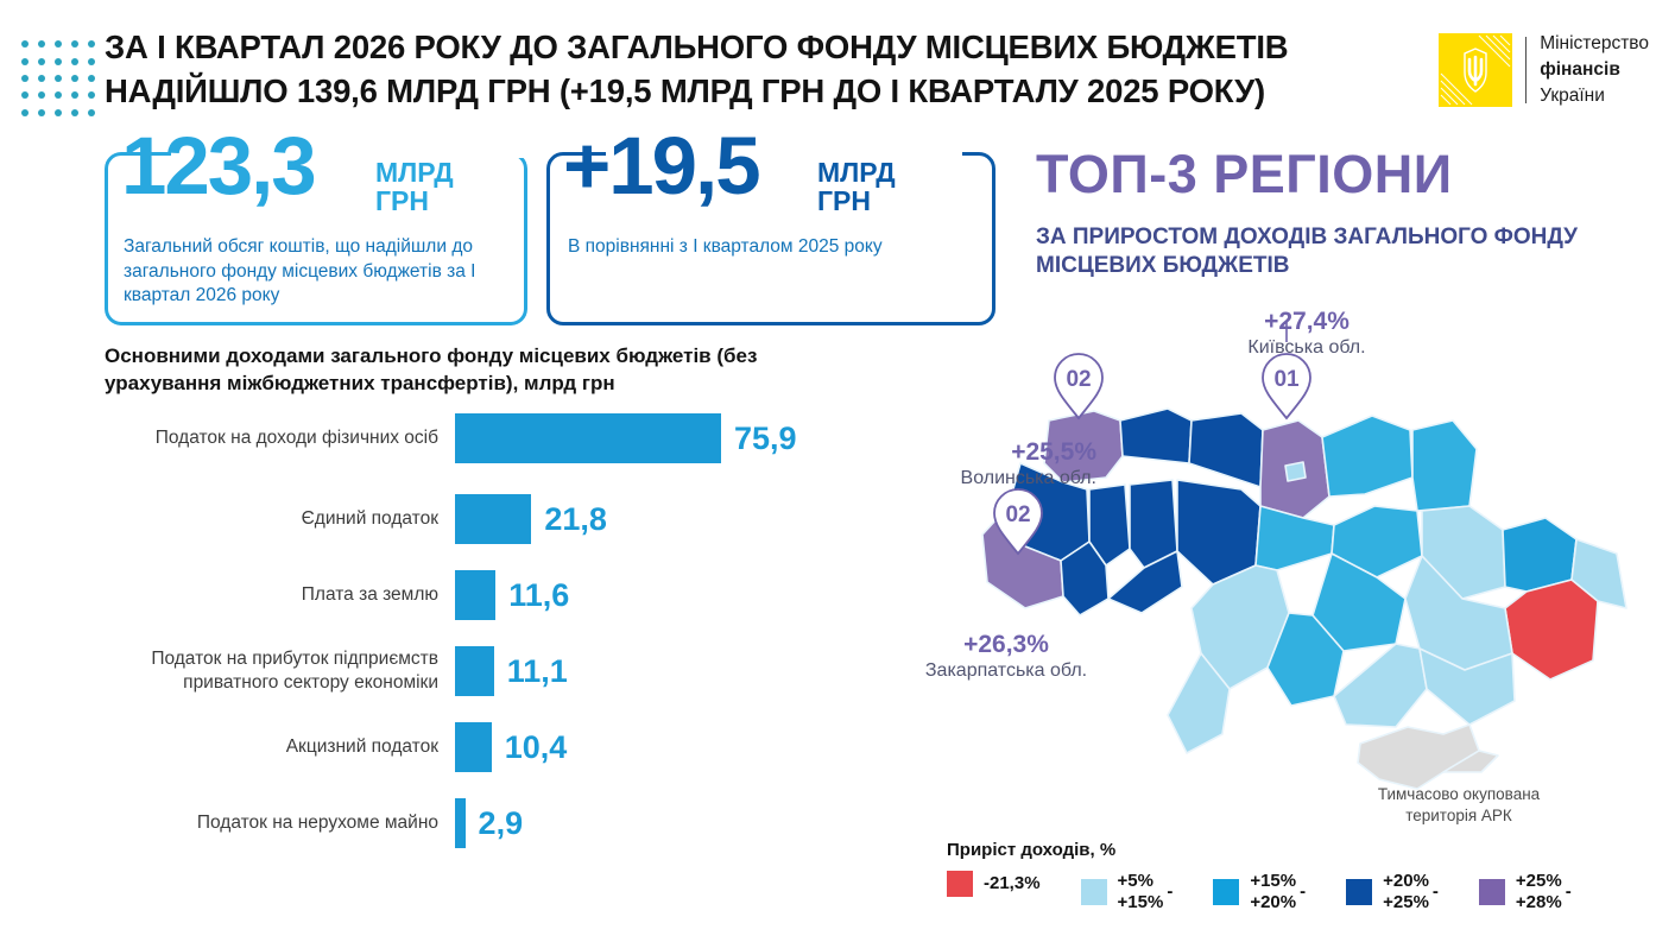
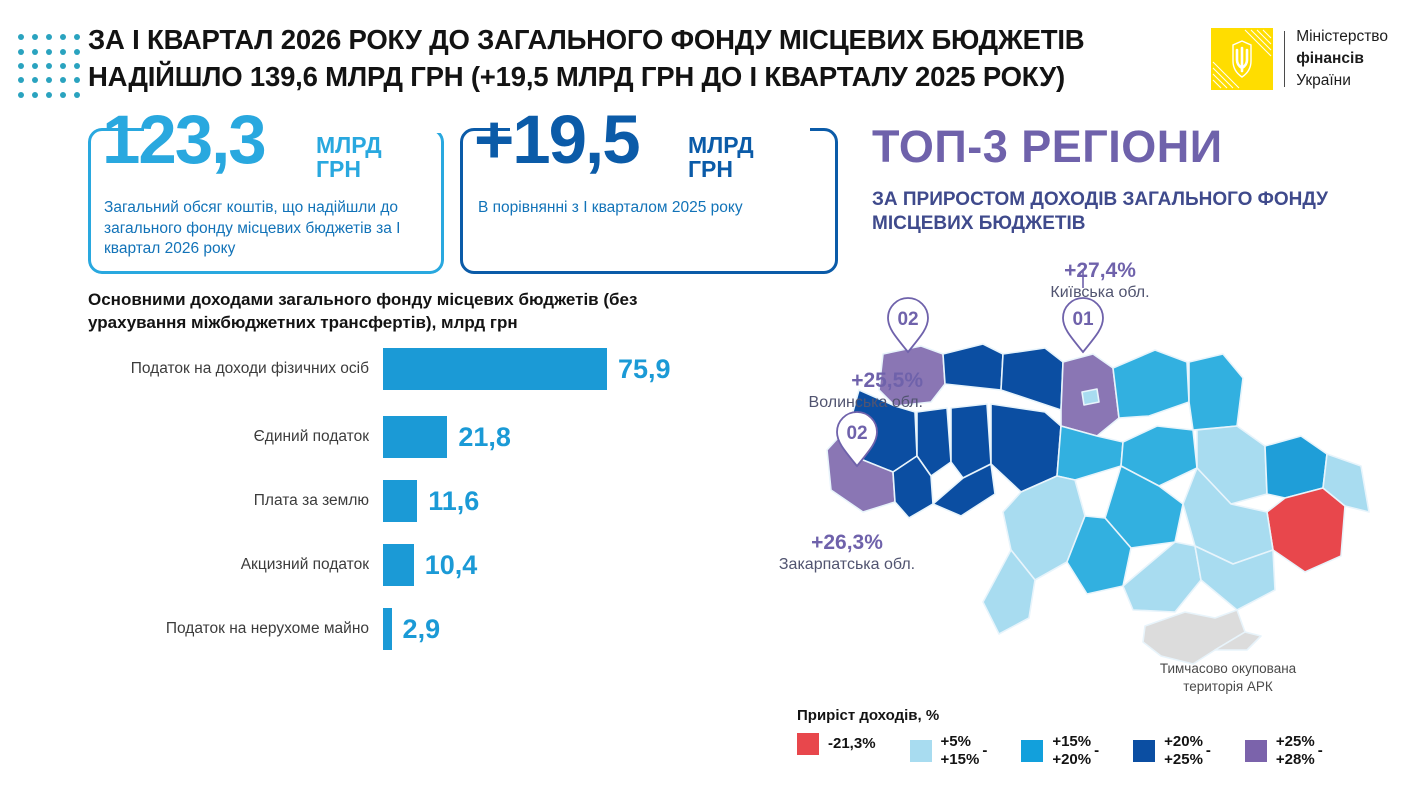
  ЗА I КВАРТАЛ 2026 РОКУ ДО ЗАГАЛЬНОГО ФОНДУ МІСЦЕВИХ БЮДЖЕТІВ НАДІЙШЛО 139,6 МЛРД ГРН (+19,5 МЛРД ГРН ДО I КВАРТАЛУ 2025 РОКУ)
  Міністерство
  фінансів
  України
  123,3
  МЛРД
  ГРН
  Загальний обсяг коштів, що надійшли до загального фонду місцевих бюджетів за I квартал 2026 року
  +19,5
  МЛРД
  ГРН
  В порівнянні з I кварталом 2025 року
  Основними доходами загального фонду місцевих бюджетів (без урахування міжбюджетних трансфертів), млрд грн
  Податок на доходи фізичних осіб
  75,9
  Єдиний податок
  21,8
  Плата за землю
  11,6
- Податок на прибуток підприємств приватного сектору економіки
- 11,1
  Акцизний податок
  10,4
  Податок на нерухоме майно
  2,9
  ТОП-3 РЕГІОНИ
  ЗА ПРИРОСТОМ ДОХОДІВ ЗАГАЛЬНОГО ФОНДУ МІСЦЕВИХ БЮДЖЕТІВ
  01
  02
  02
  +27,4%
  Київська обл.
  +25,5%
  Волинська обл.
  +26,3%
  Закарпатська обл.
  Тимчасово окупована
  територія АРК
  Приріст доходів, %
  -21,3%
  +5%
  +15%
  -
  +15%
  +20%
  -
  +20%
  +25%
  -
  +25%
  +28%
  -
